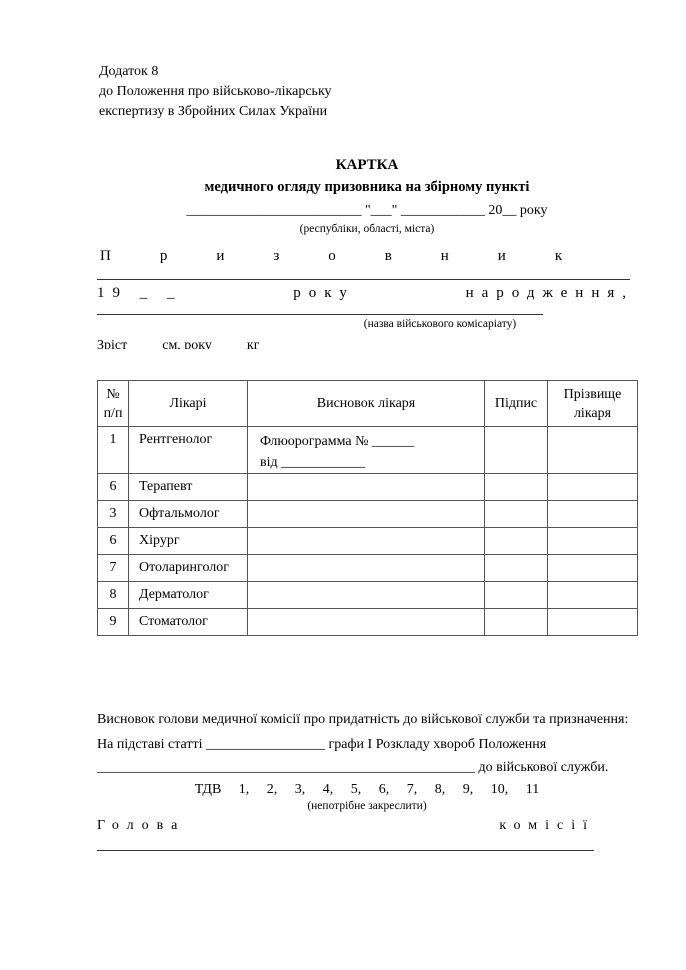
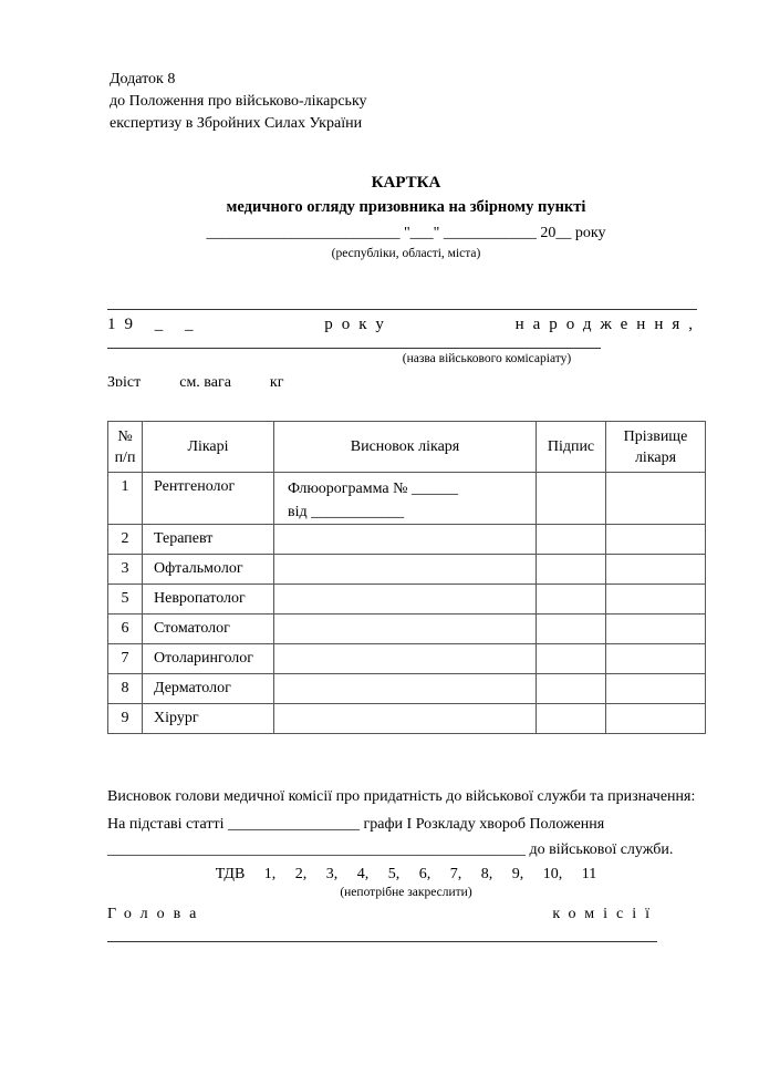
  Додаток 8
  до Положення про військово-лікарську
  експертизу в Збройних Силах України
  КАРТКА
  медичного огляду призовника на збірному пункті
  _________________________ "___" ____________ 20__ року
  (республіки, області, міста)
- Призовник
  19 _ _
  року
  народження,
  (назва військового комісаріату)
- Зріст ____ см, року ____ кг
+ Зріст ____ см, вага ____ кг
  № п/п	Лікарі	Висновок лікаря	Підпис	Прізвище лікаря
  1	Рентгенолог	Флюорограмма № ______ від ____________
- 6	Терапевт
+ 2	Терапевт
  3	Офтальмолог
+ 5	Невропатолог
- 6	Хірург
+ 6	Стоматолог
  7	Отоларинголог
  8	Дерматолог
- 9	Стоматолог
+ 9	Хірург
  Висновок голови медичної комісії про придатність до військової служби та призначення:
  На підставі статті _________________ графи І Розкладу хвороб Положення
  ______________________________________________________ до військової служби.
  ТДВ 1, 2, 3, 4, 5, 6, 7, 8, 9, 10, 11
  (непотрібне закреслити)
  Голова
  комісії
